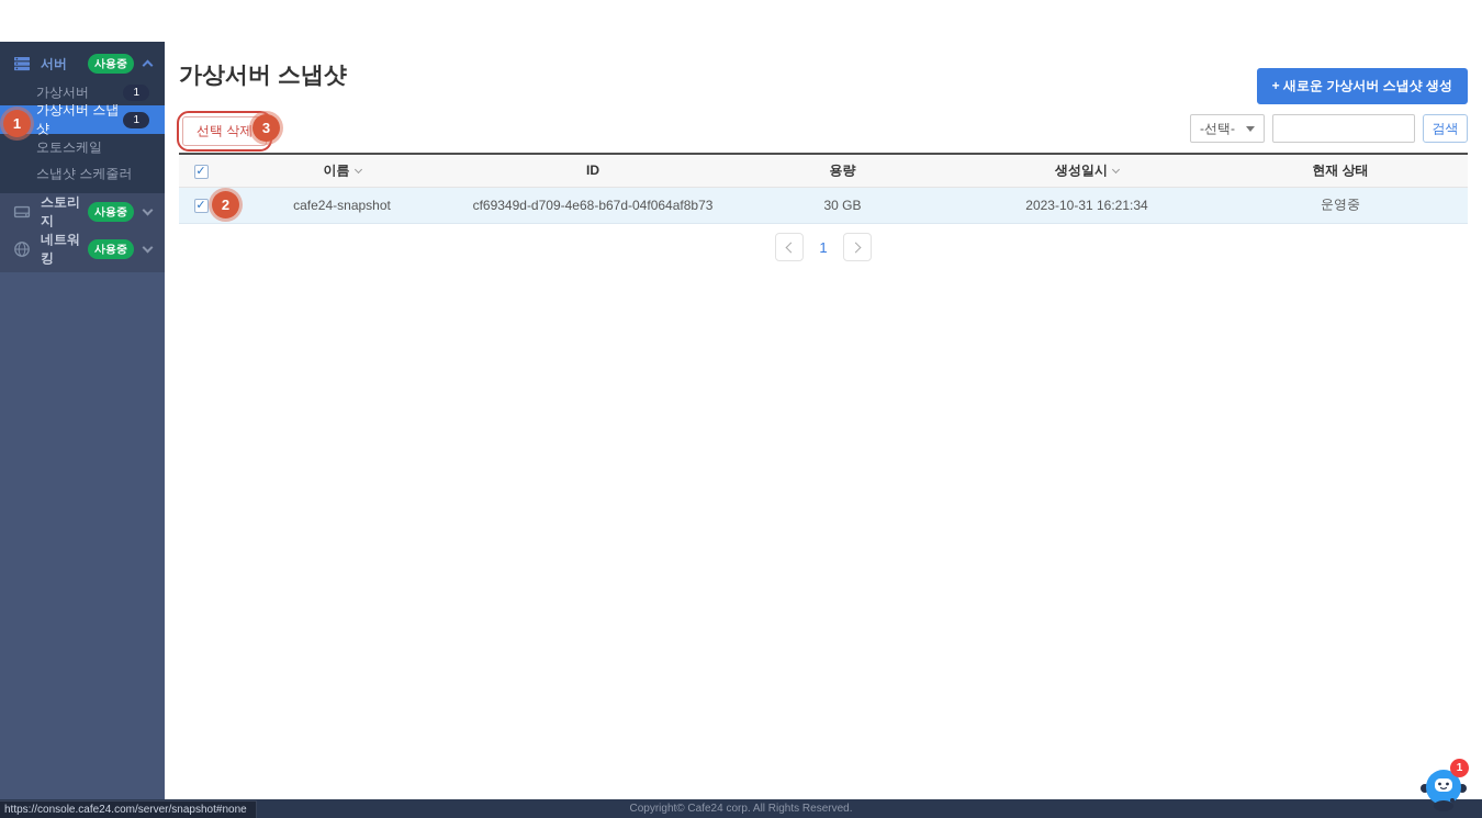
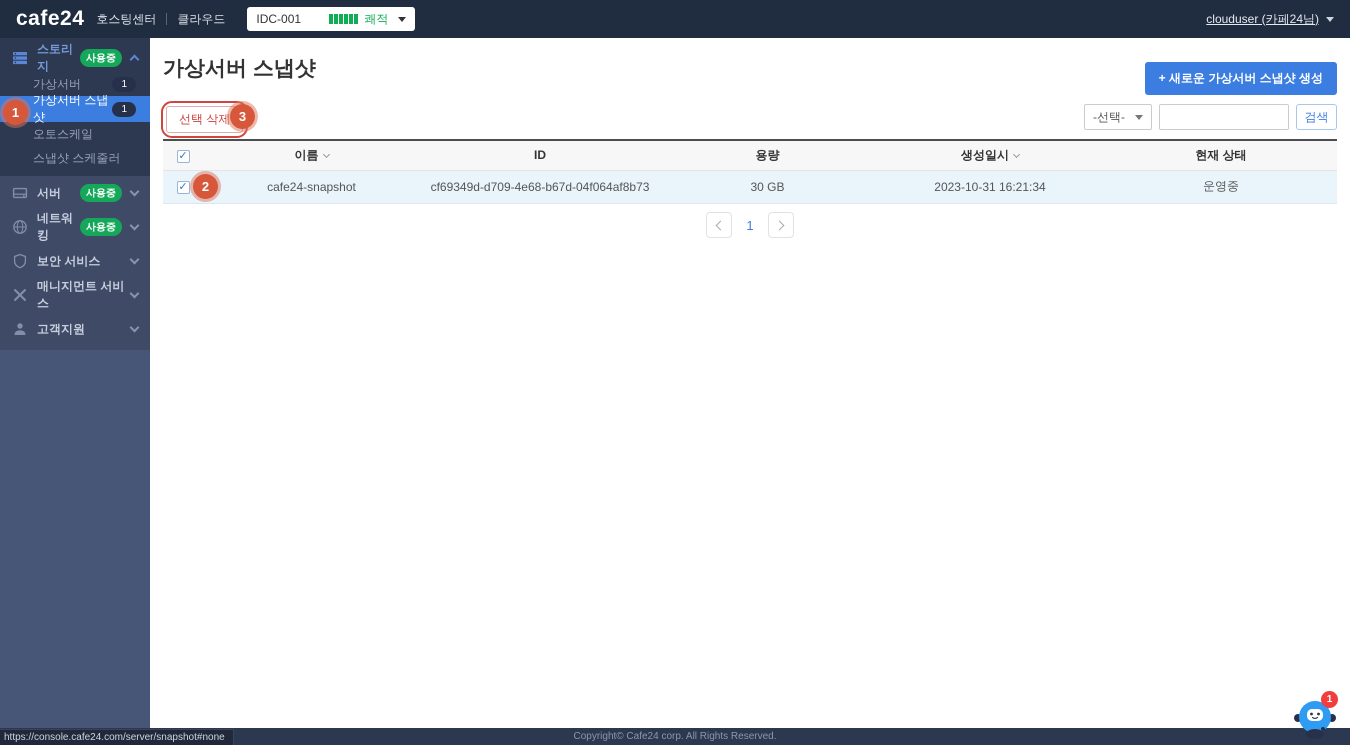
+ cafe24
+ 호스팅센터
+ 클라우드
+ IDC-001
+ 쾌적
+ clouduser (카페24님)
- 서버
+ 스토리지
  사용중
  가상서버
  1
  가상서버 스냅샷
  1
  오토스케일
  스냅샷 스케줄러
- 스토리지
+ 서버
  사용중
  네트워킹
  사용중
+ 보안 서비스
+ 매니지먼트 서비스
+ 고객지원
  가상서버 스냅샷
  + 새로운 가상서버 스냅샷 생성
  선택 삭제
  -선택-
  검색
  	이름	ID	용량	생성일시	현재 상태
  	cafe24-snapshot	cf69349d-d709-4e68-b67d-04f064af8b73	30 GB	2023-10-31 16:21:34	운영중
  1
  1
  2
  3
  1
  Copyright© Cafe24 corp. All Rights Reserved.
  https://console.cafe24.com/server/snapshot#none
